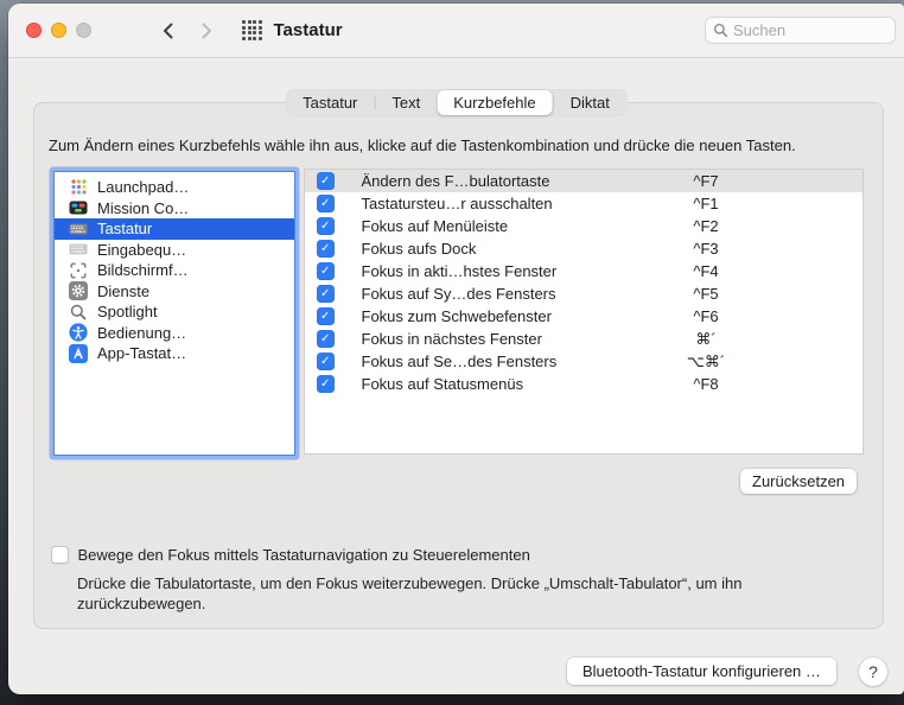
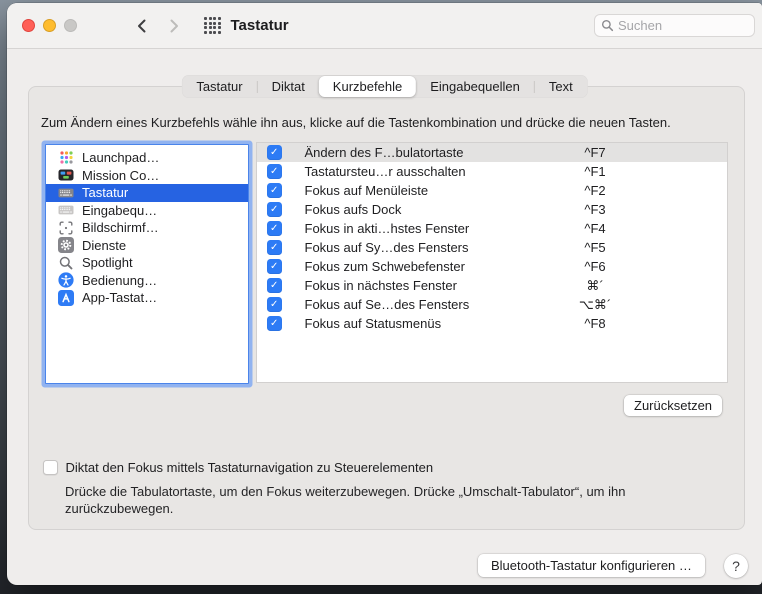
  Tastatur
  Suchen
  Tastatur
- Text
+ Diktat
  Kurzbefehle
+ Eingabequellen
- Diktat
+ Text
  Zum Ändern eines Kurzbefehls wähle ihn aus, klicke auf die Tastenkombination und drücke die neuen Tasten.
  Launchpad…
  Mission Co…
  Tastatur
  Eingabequ…
  Bildschirmf…
  Dienste
  Spotlight
  Bedienung…
  App-Tastat…
  ✓
  Ändern des F…bulatortaste
  ^F7
  ✓
  Tastatursteu…r ausschalten
  ^F1
  ✓
  Fokus auf Menüleiste
  ^F2
  ✓
  Fokus aufs Dock
  ^F3
  ✓
  Fokus in akti…hstes Fenster
  ^F4
  ✓
  Fokus auf Sy…des Fensters
  ^F5
  ✓
  Fokus zum Schwebefenster
  ^F6
  ✓
  Fokus in nächstes Fenster
  ⌘´
  ✓
  Fokus auf Se…des Fensters
  ⌥⌘´
  ✓
  Fokus auf Statusmenüs
  ^F8
  Zurücksetzen
- Bewege den Fokus mittels Tastaturnavigation zu Steuerelementen
+ Diktat den Fokus mittels Tastaturnavigation zu Steuerelementen
  Drücke die Tabulatortaste, um den Fokus weiterzubewegen. Drücke „Umschalt-Tabulator“, um ihn zurückzubewegen.
  Bluetooth-Tastatur konfigurieren …
  ?
